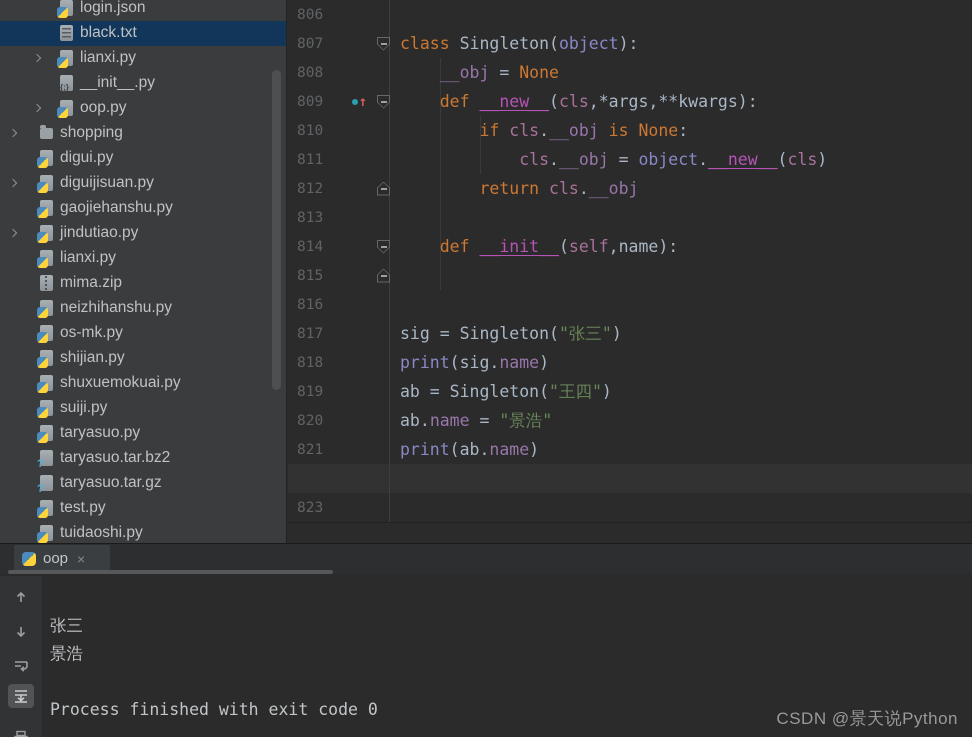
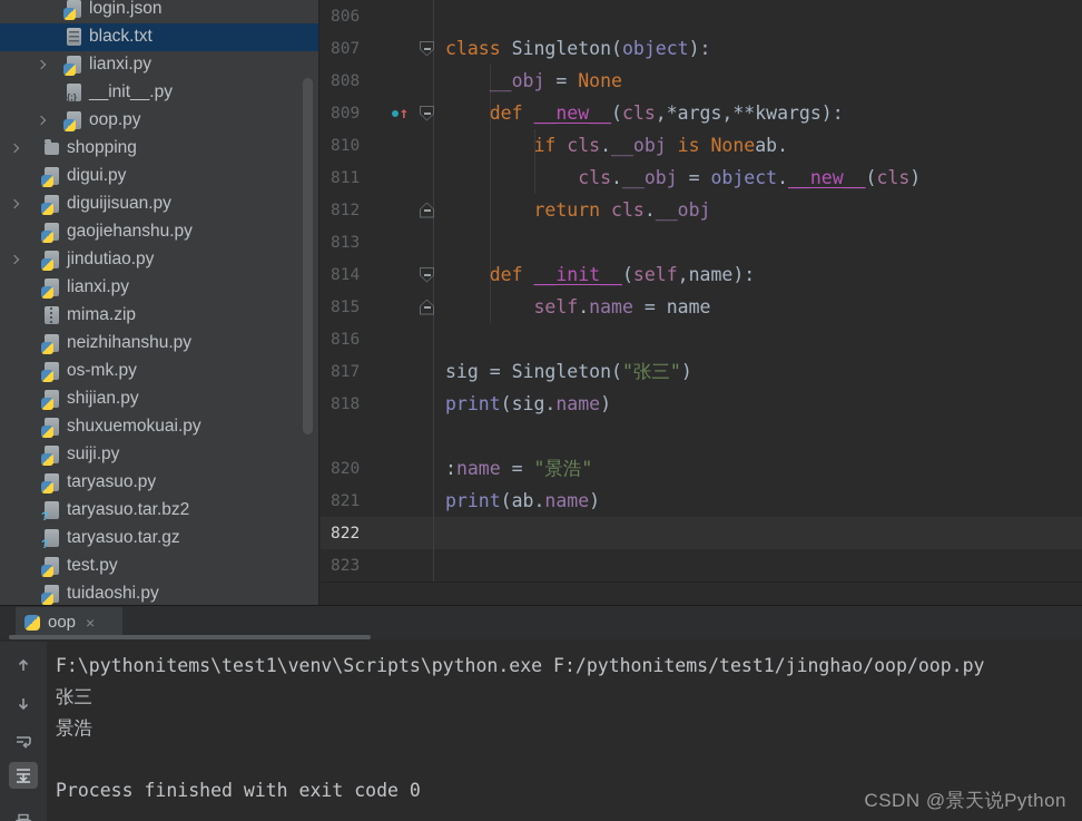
  login.json
  black.txt
  lianxi.py
  __init__.py
  oop.py
  shopping
  digui.py
  diguijisuan.py
  gaojiehanshu.py
  jindutiao.py
  lianxi.py
  mima.zip
  neizhihanshu.py
  os-mk.py
  shijian.py
  shuxuemokuai.py
  suiji.py
  taryasuo.py
  taryasuo.tar.bz2
  taryasuo.tar.gz
  test.py
  tuidaoshi.py
  806
  807
  class Singleton(object):
  808
  __obj = None
  809
  ↑
  def __new__(cls,*args,**kwargs):
  810
- if cls.__obj is None:
+ if cls.__obj is Noneab.
  811
  cls.__obj = object.__new__(cls)
  812
  return cls.__obj
  813
  814
  def __init__(self,name):
  815
+ self.name = name
  816
  817
  sig = Singleton("张三")
  818
  print(sig.name)
- 819
- ab = Singleton("王四")
  820
- ab.name = "景浩"
+ :name = "景浩"
  821
  print(ab.name)
+ 822
  823
  oop
  ×
+ F:\pythonitems\test1\venv\Scripts\python.exe F:/pythonitems/test1/jinghao/oop/oop.py
  张三
  景浩
  Process finished with exit code 0
  CSDN @景天说Python
